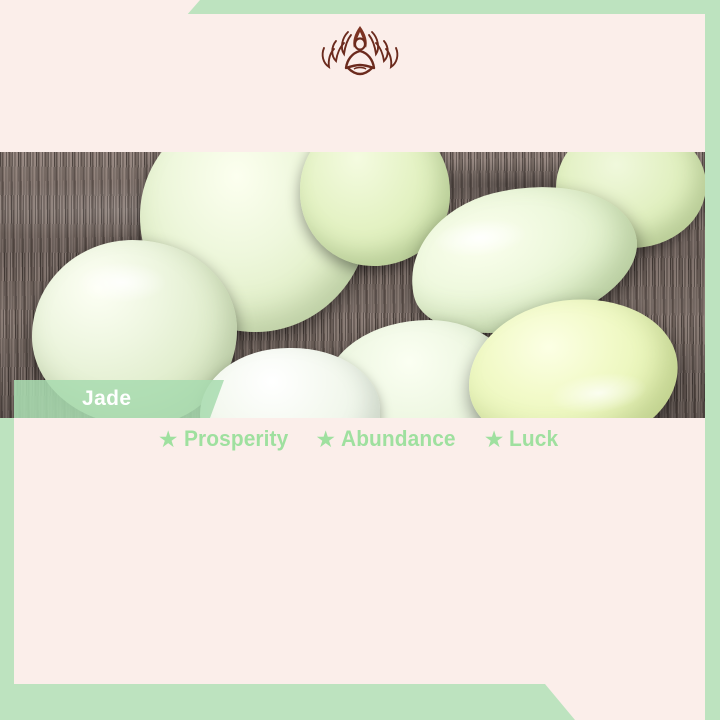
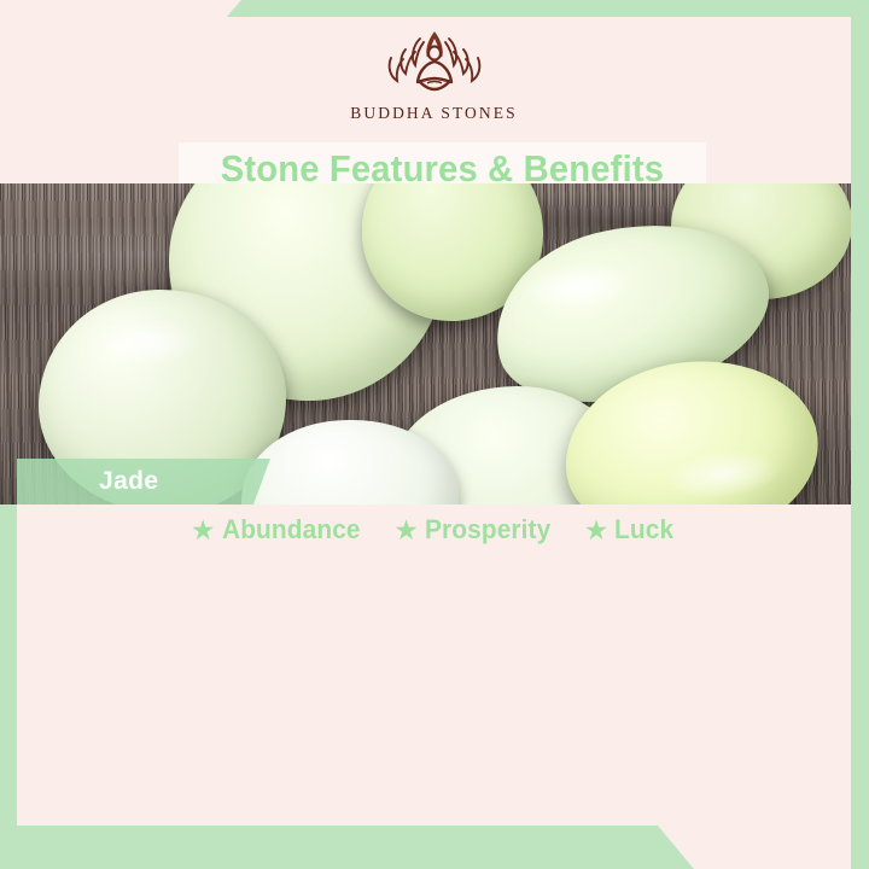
+ BUDDHA STONES
+ Stone Features & Benefits
  Jade
  ★
- Prosperity
+ Abundance
  ★
- Abundance
+ Prosperity
  ★
  Luck
